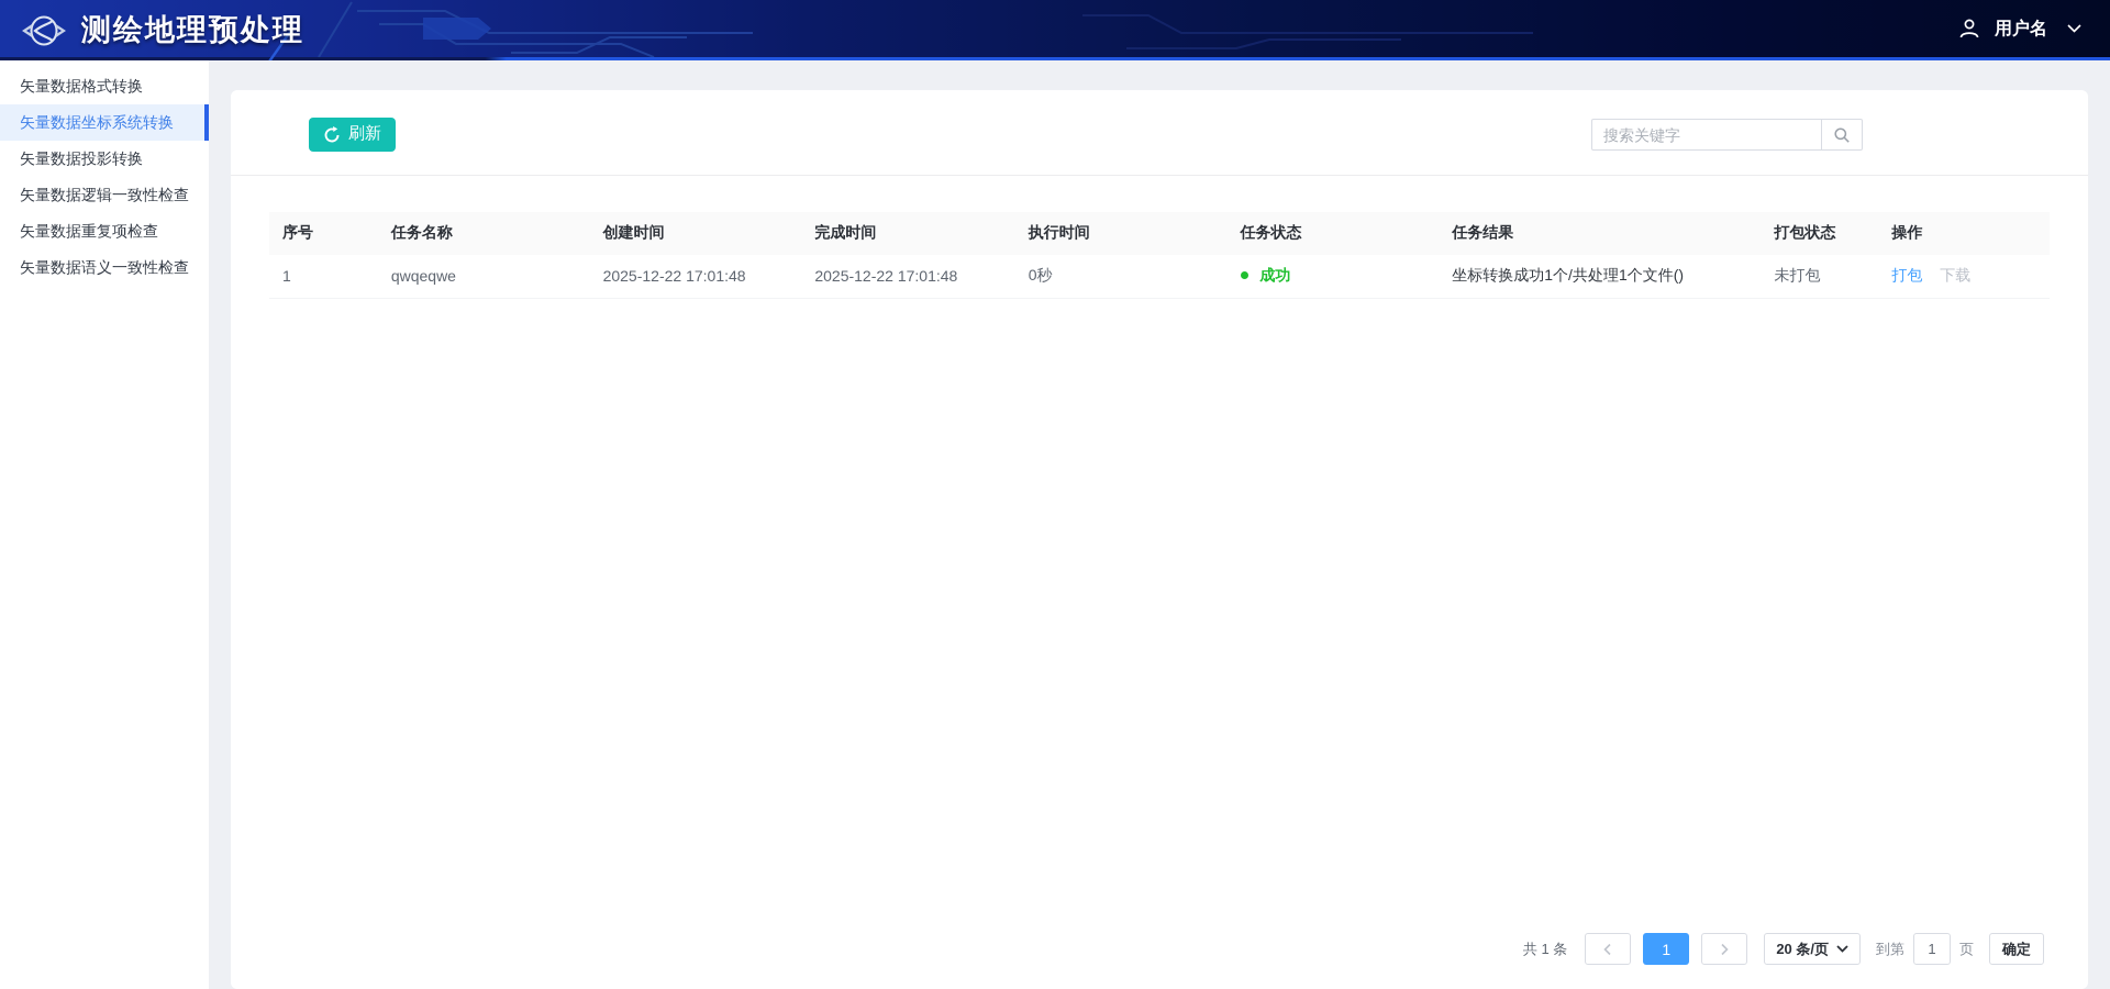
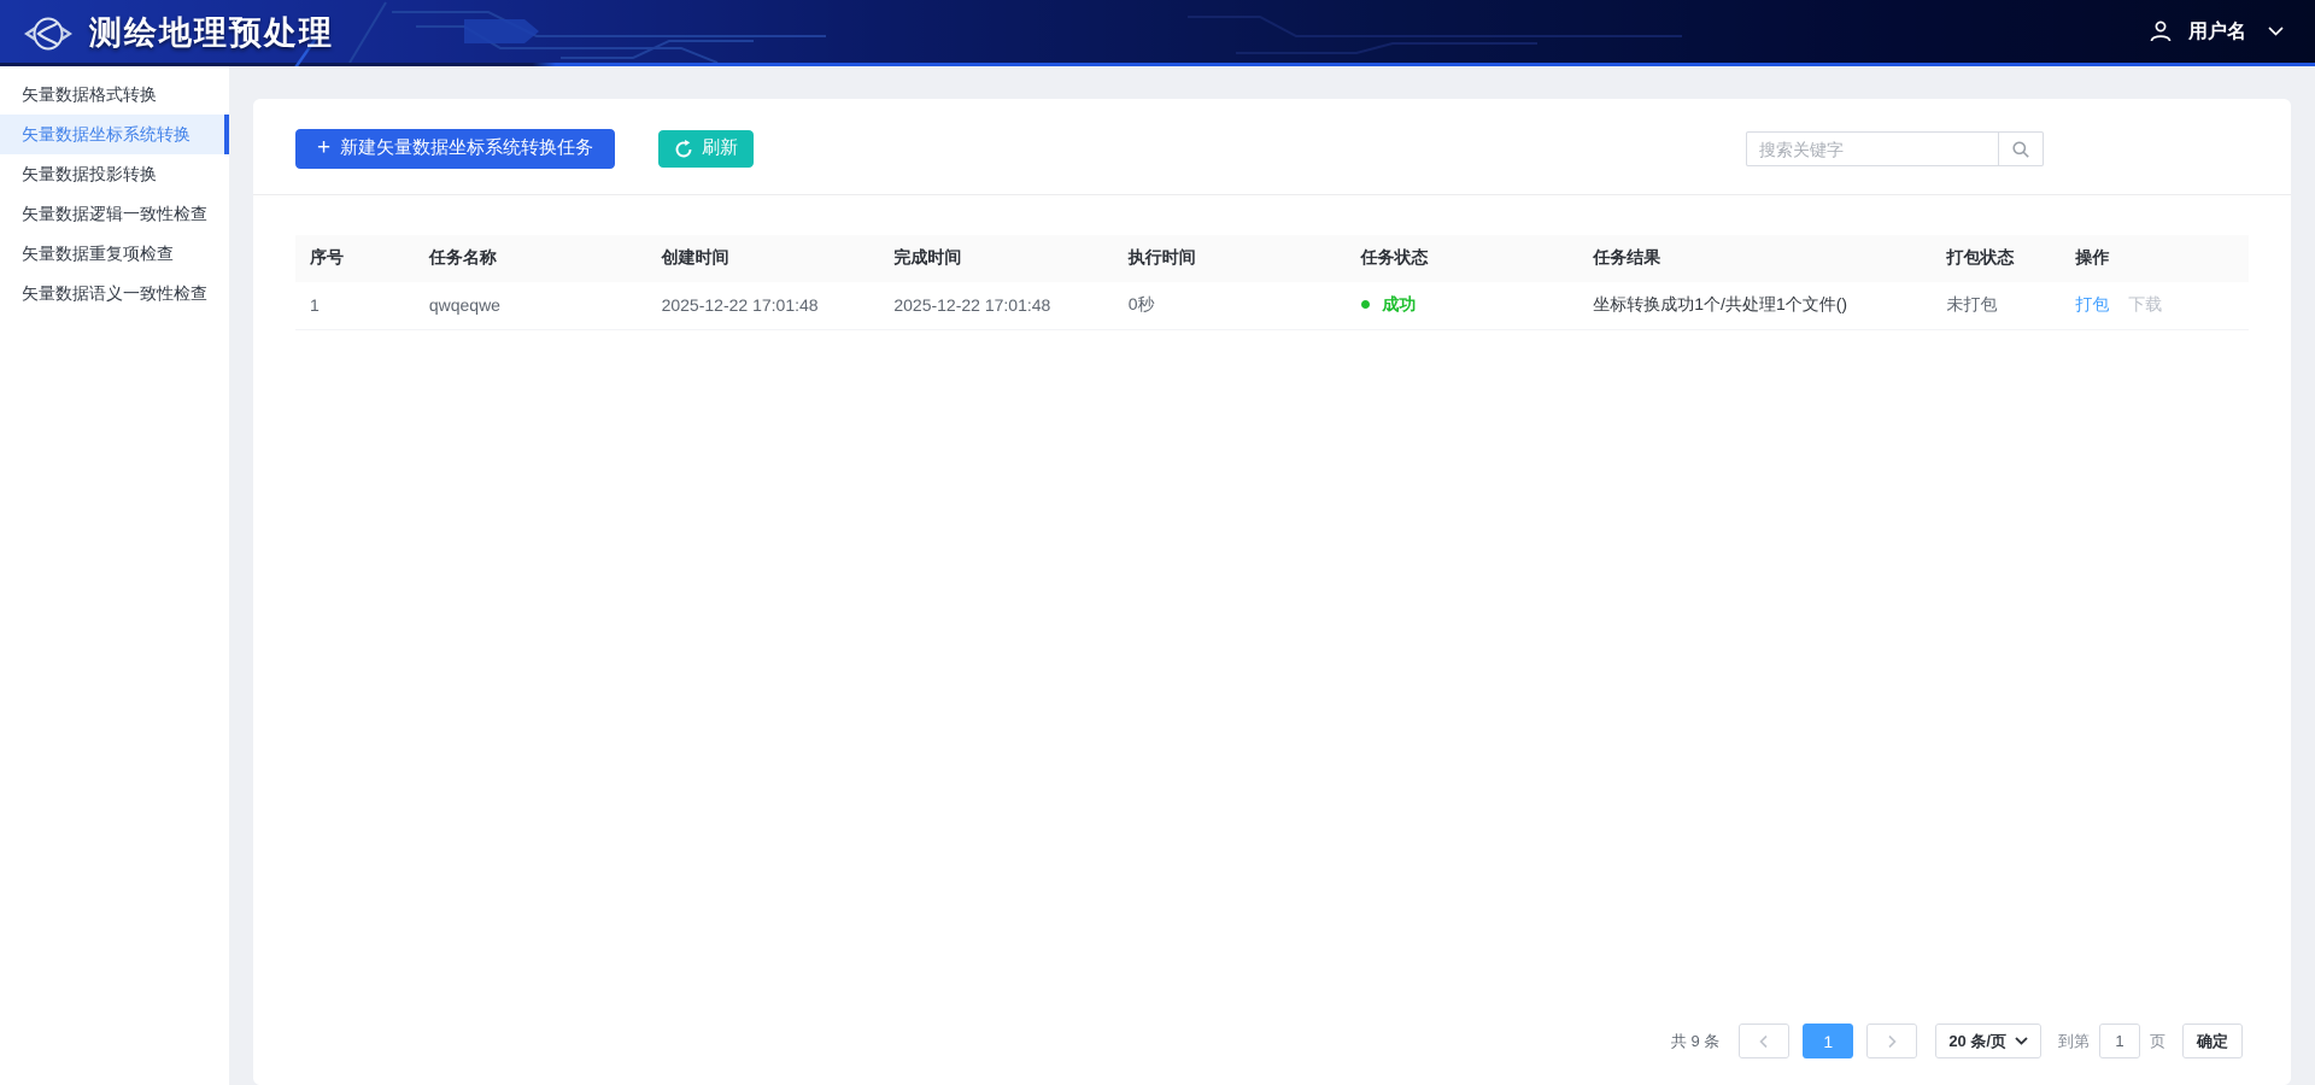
  测绘地理预处理
  用户名
  矢量数据格式转换
  矢量数据坐标系统转换
  矢量数据投影转换
  矢量数据逻辑一致性检查
  矢量数据重复项检查
  矢量数据语义一致性检查
+ +
+ 新建矢量数据坐标系统转换任务
  刷新
  搜索关键字
  序号	任务名称	创建时间	完成时间	执行时间	任务状态	任务结果	打包状态	操作
  1	qwqeqwe	2025-12-22 17:01:48	2025-12-22 17:01:48	0秒	成功	坐标转换成功1个/共处理1个文件()	未打包	打包 下载
- 共 1 条
+ 共 9 条
  1
  20 条/页
  到第
  1
  页
  确定
